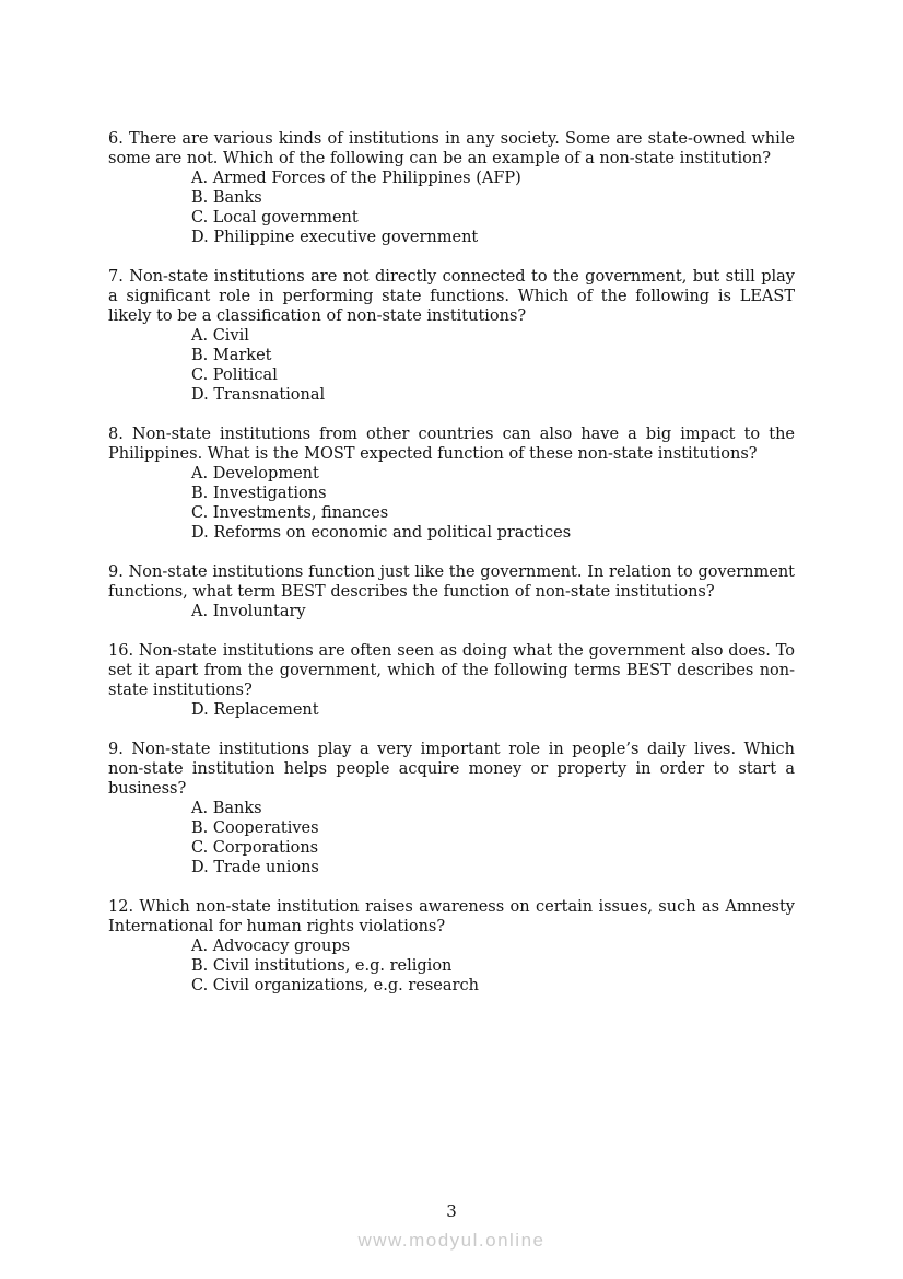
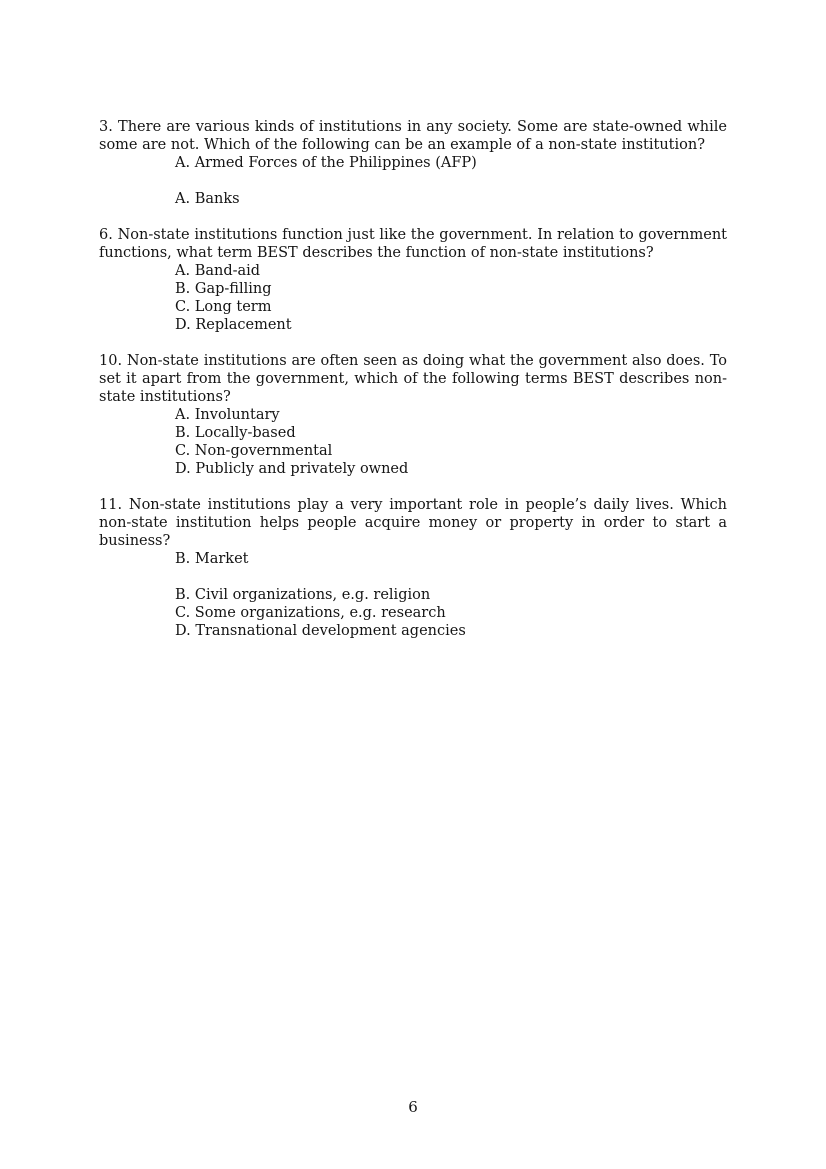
- 6. There are various kinds of institutions in any society. Some are state-owned while some are not. Which of the following can be an example of a non-state institution?
+ 3. There are various kinds of institutions in any society. Some are state-owned while some are not. Which of the following can be an example of a non-state institution?
  A. Armed Forces of the Philippines (AFP)
- B. Banks
- C. Local government
- D. Philippine executive government
- 7. Non-state institutions are not directly connected to the government, but still play a significant role in performing state functions. Which of the following is LEAST likely to be a classification of non-state institutions?
- A. Civil
- B. Market
+ A. Banks
- C. Political
- D. Transnational
- 8. Non-state institutions from other countries can also have a big impact to the Philippines. What is the MOST expected function of these non-state institutions?
- A. Development
- B. Investigations
- C. Investments, finances
- D. Reforms on economic and political practices
- 9. Non-state institutions function just like the government. In relation to government functions, what term BEST describes the function of non-state institutions?
+ 6. Non-state institutions function just like the government. In relation to government functions, what term BEST describes the function of non-state institutions?
+ A. Band-aid
+ B. Gap-filling
+ C. Long term
- A. Involuntary
+ D. Replacement
- 16. Non-state institutions are often seen as doing what the government also does. To set it apart from the government, which of the following terms BEST describes non-state institutions?
+ 10. Non-state institutions are often seen as doing what the government also does. To set it apart from the government, which of the following terms BEST describes non-state institutions?
- D. Replacement
+ A. Involuntary
+ B. Locally-based
+ C. Non-governmental
+ D. Publicly and privately owned
- 9. Non-state institutions play a very important role in people’s daily lives. Which non-state institution helps people acquire money or property in order to start a business?
+ 11. Non-state institutions play a very important role in people’s daily lives. Which non-state institution helps people acquire money or property in order to start a business?
- A. Banks
+ B. Market
- B. Cooperatives
- C. Corporations
- D. Trade unions
- 12. Which non-state institution raises awareness on certain issues, such as Amnesty International for human rights violations?
- A. Advocacy groups
- B. Civil institutions, e.g. religion
+ B. Civil organizations, e.g. religion
- C. Civil organizations, e.g. research
+ C. Some organizations, e.g. research
+ D. Transnational development agencies
- 3
+ 6
- www.modyul.online
